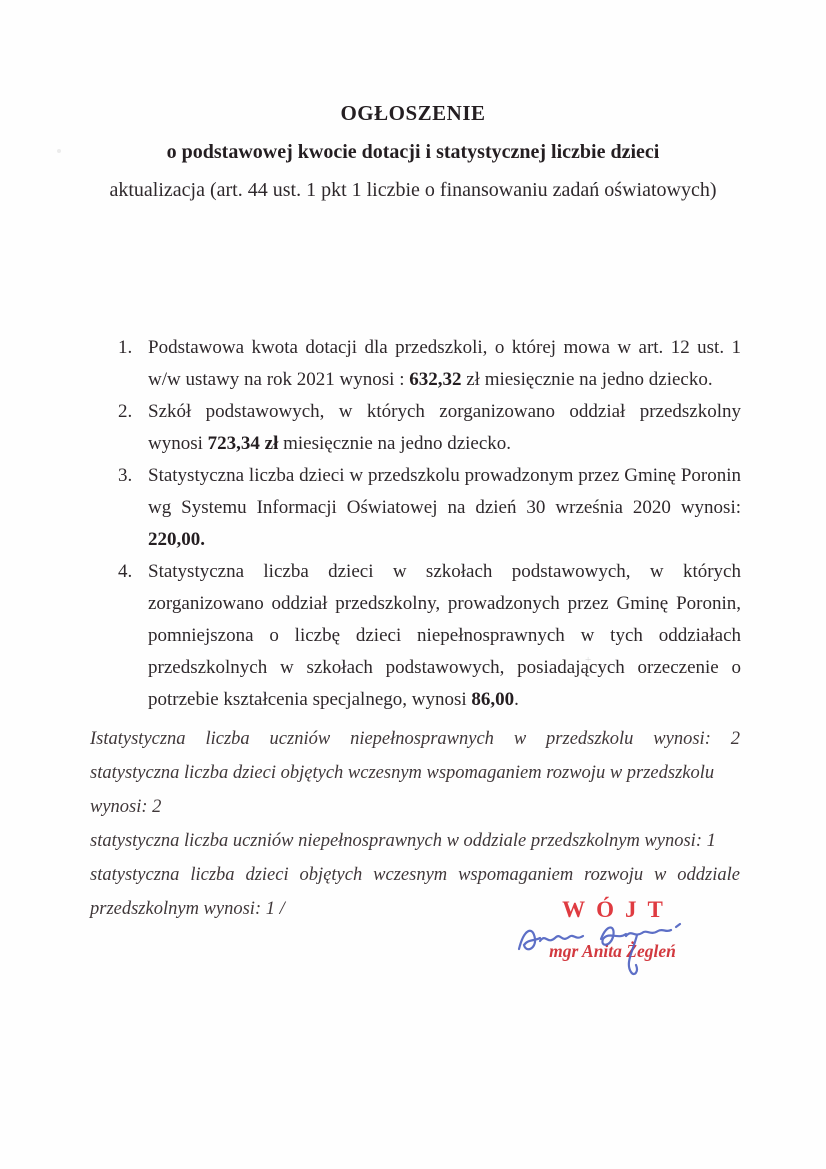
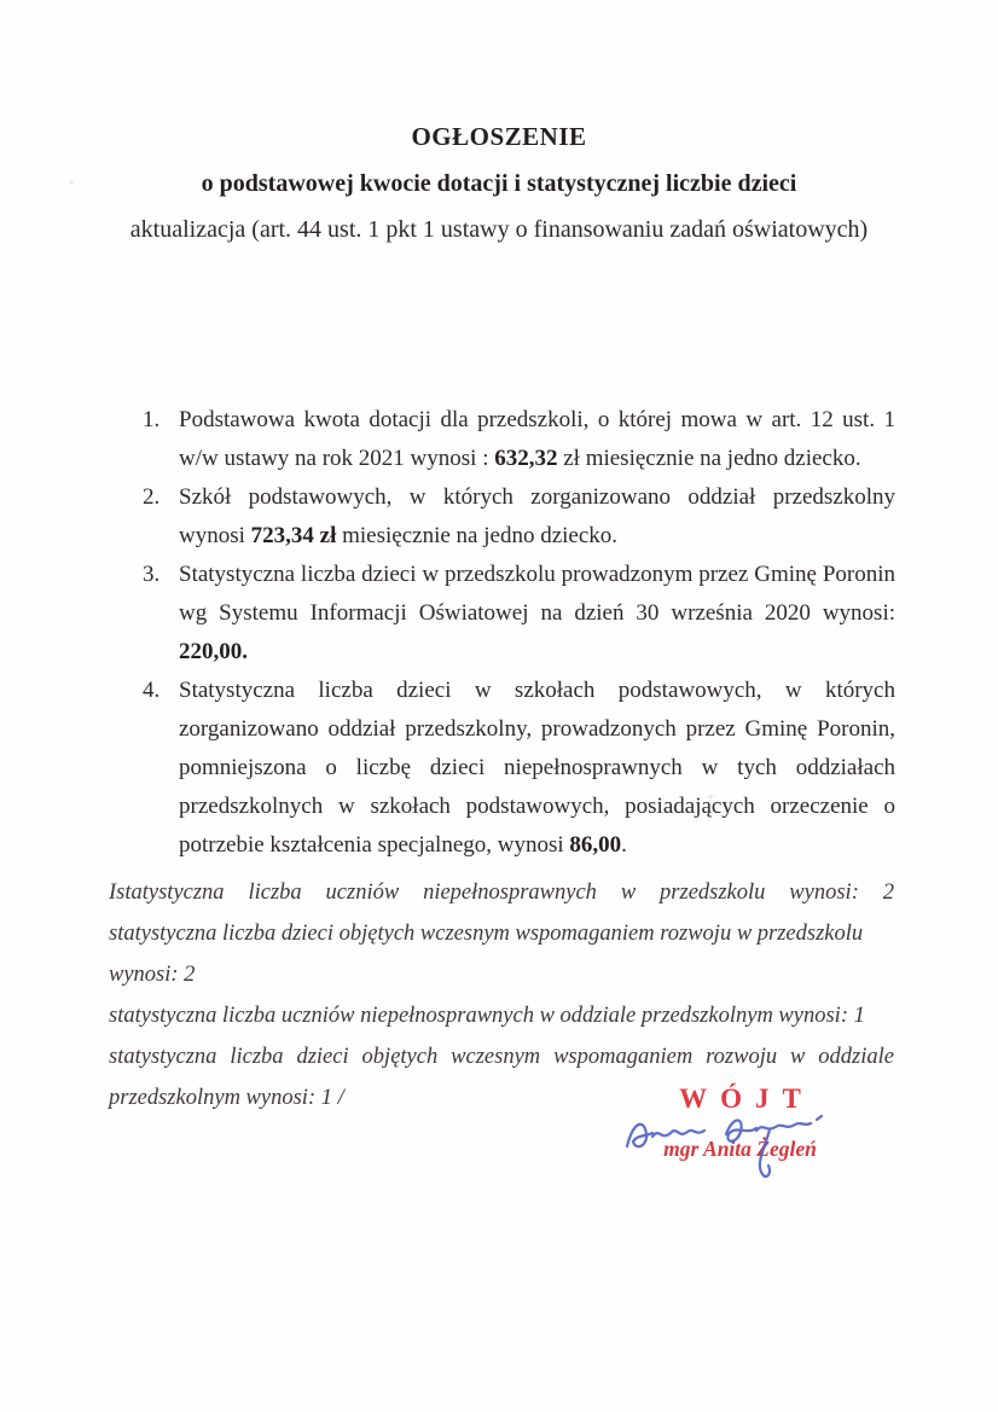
  OGŁOSZENIE
  o podstawowej kwocie dotacji i statystycznej liczbie dzieci
- aktualizacja (art. 44 ust. 1 pkt 1 liczbie o finansowaniu zadań oświatowych)
+ aktualizacja (art. 44 ust. 1 pkt 1 ustawy o finansowaniu zadań oświatowych)
  1.
  Podstawowa kwota dotacji dla przedszkoli, o której mowa w art. 12 ust. 1 w/w ustawy na rok 2021 wynosi : 632,32 zł miesięcznie na jedno dziecko.
  2.
  Szkół podstawowych, w których zorganizowano oddział przedszkolny wynosi 723,34 zł miesięcznie na jedno dziecko.
  3.
  Statystyczna liczba dzieci w przedszkolu prowadzonym przez Gminę Poronin wg Systemu Informacji Oświatowej na dzień 30 września 2020 wynosi: 220,00.
  4.
  Statystyczna liczba dzieci w szkołach podstawowych, w których zorganizowano oddział przedszkolny, prowadzonych przez Gminę Poronin, pomniejszona o liczbę dzieci niepełnosprawnych w tych oddziałach przedszkolnych w szkołach podstawowych, posiadających orzeczenie o potrzebie kształcenia specjalnego, wynosi 86,00.
  Istatystyczna liczba uczniów niepełnosprawnych w przedszkolu wynosi: 2
  statystyczna liczba dzieci objętych wczesnym wspomaganiem rozwoju w przedszkolu wynosi: 2
  statystyczna liczba uczniów niepełnosprawnych w oddziale przedszkolnym wynosi: 1
  statystyczna liczba dzieci objętych wczesnym wspomaganiem rozwoju w oddziale
  przedszkolnym wynosi: 1 /
  WÓJT
  mgr Anitaegleń
  +
